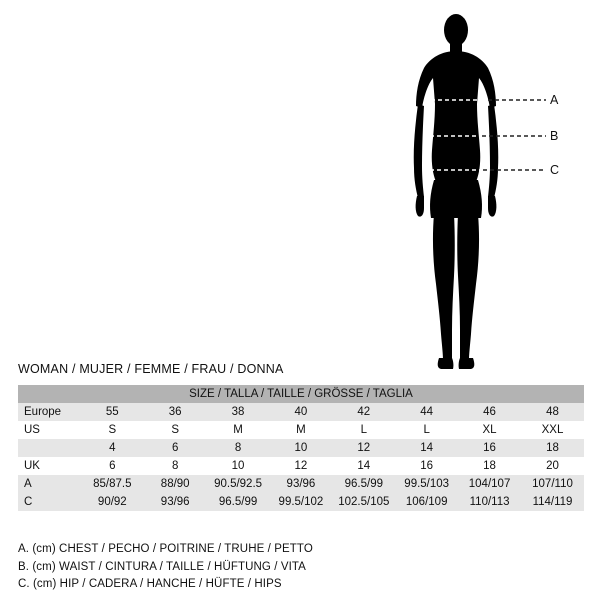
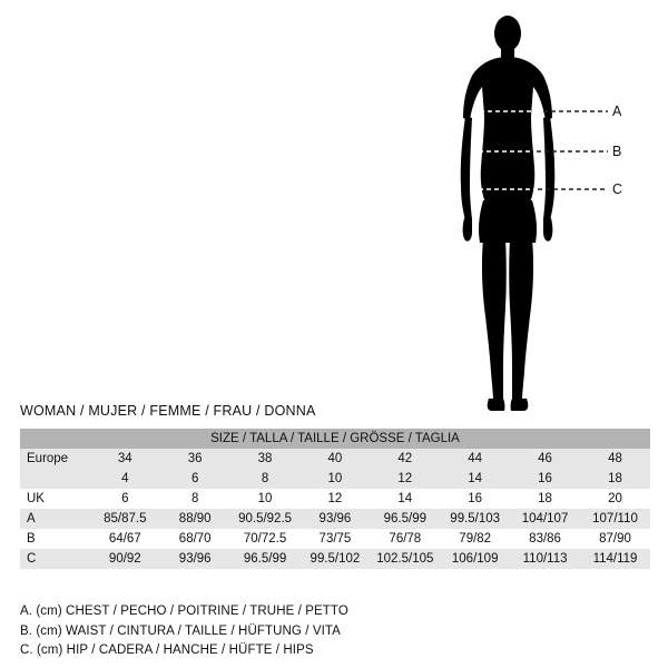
  A
  B
  C
  WOMAN / MUJER / FEMME / FRAU / DONNA
  SIZE / TALLA / TAILLE / GRÖSSE / TAGLIA
- Europe	55	36	38	40	42	44	46	48
+ Europe	34	36	38	40	42	44	46	48
- US	S	S	M	M	L	L	XL	XXL
  	4	6	8	10	12	14	16	18
  UK	6	8	10	12	14	16	18	20
  A	85/87.5	88/90	90.5/92.5	93/96	96.5/99	99.5/103	104/107	107/110
+ B	64/67	68/70	70/72.5	73/75	76/78	79/82	83/86	87/90
  C	90/92	93/96	96.5/99	99.5/102	102.5/105	106/109	110/113	114/119
  A. (cm) CHEST / PECHO / POITRINE / TRUHE / PETTO
  B. (cm) WAIST / CINTURA / TAILLE / HÜFTUNG / VITA
  C. (cm) HIP / CADERA / HANCHE / HÜFTE / HIPS
